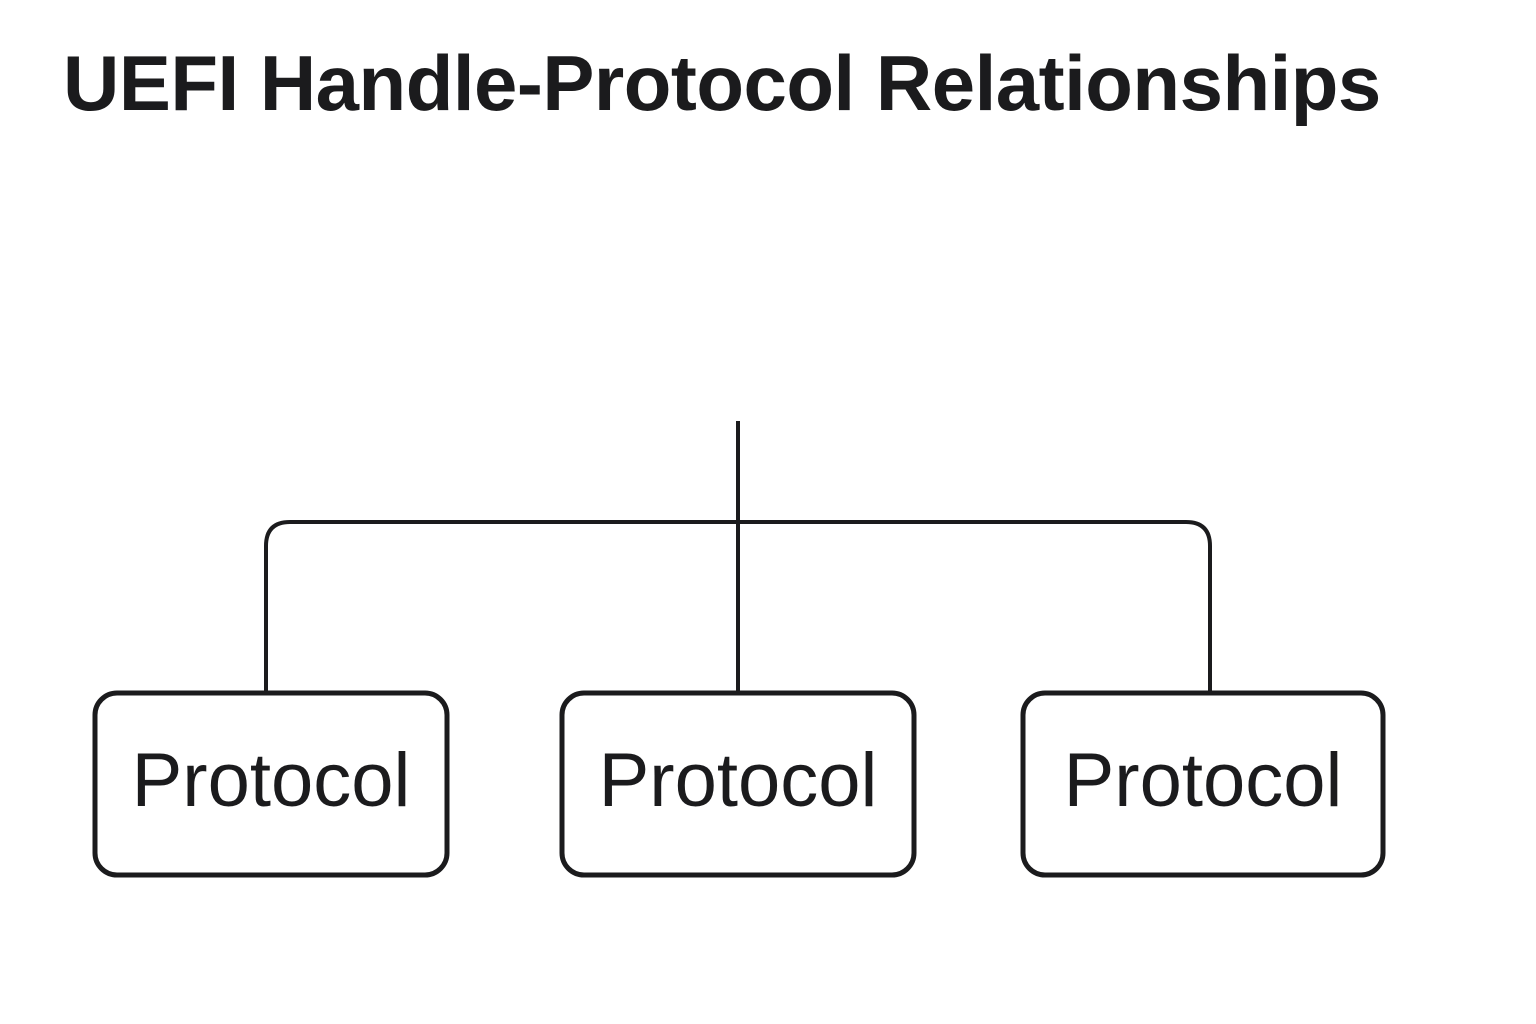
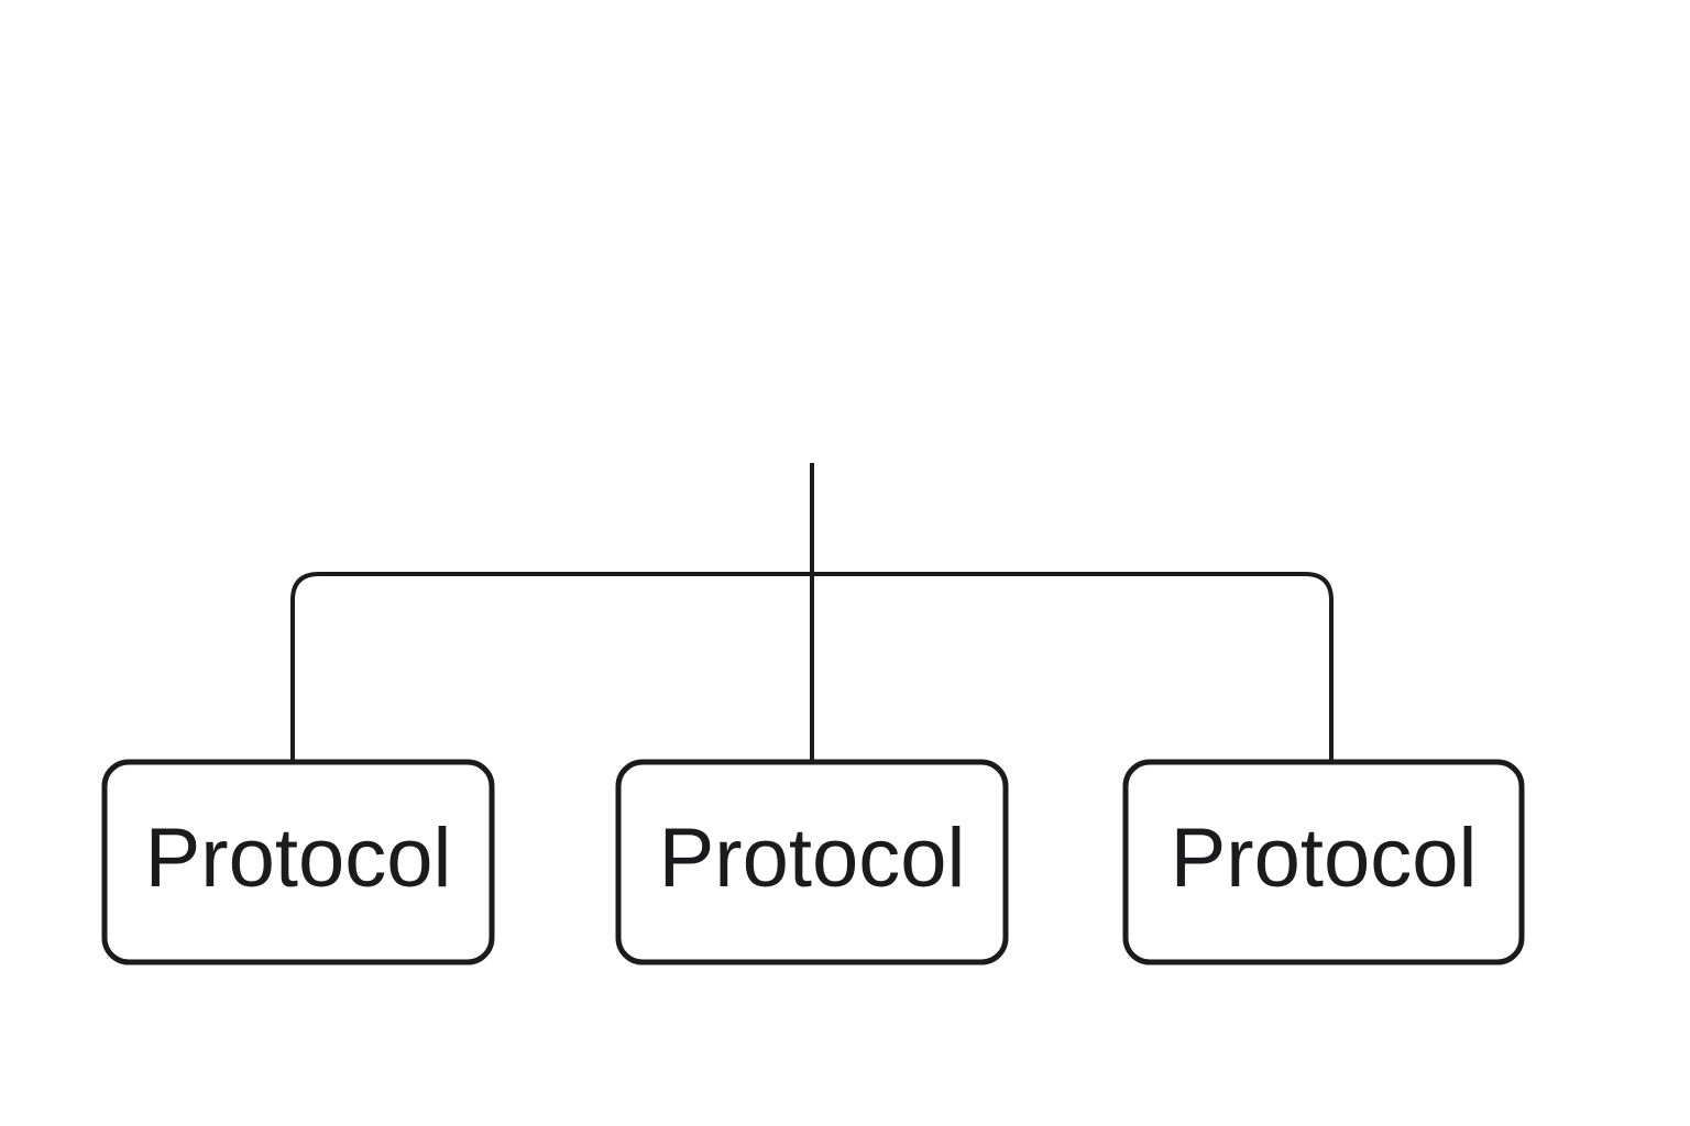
- UEFI Handle-Protocol Relationships
  Protocol
  Protocol
  Protocol
